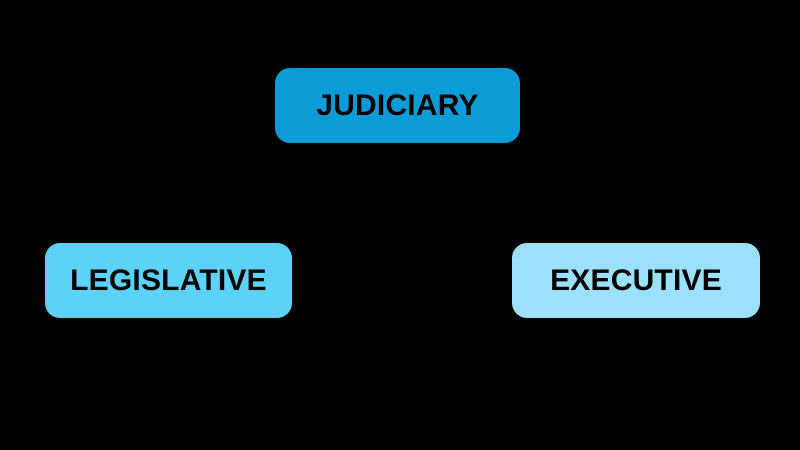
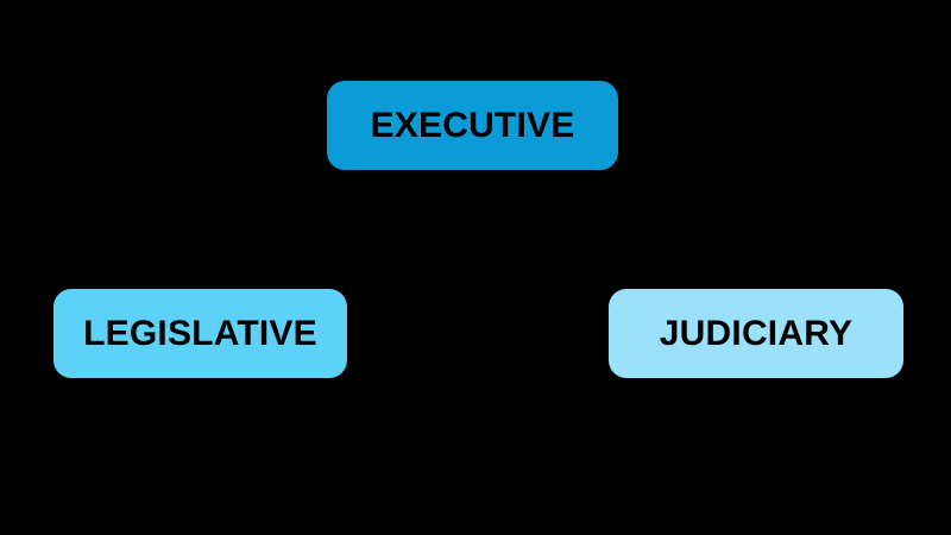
- JUDICIARY
+ EXECUTIVE
  LEGISLATIVE
- EXECUTIVE
+ JUDICIARY
